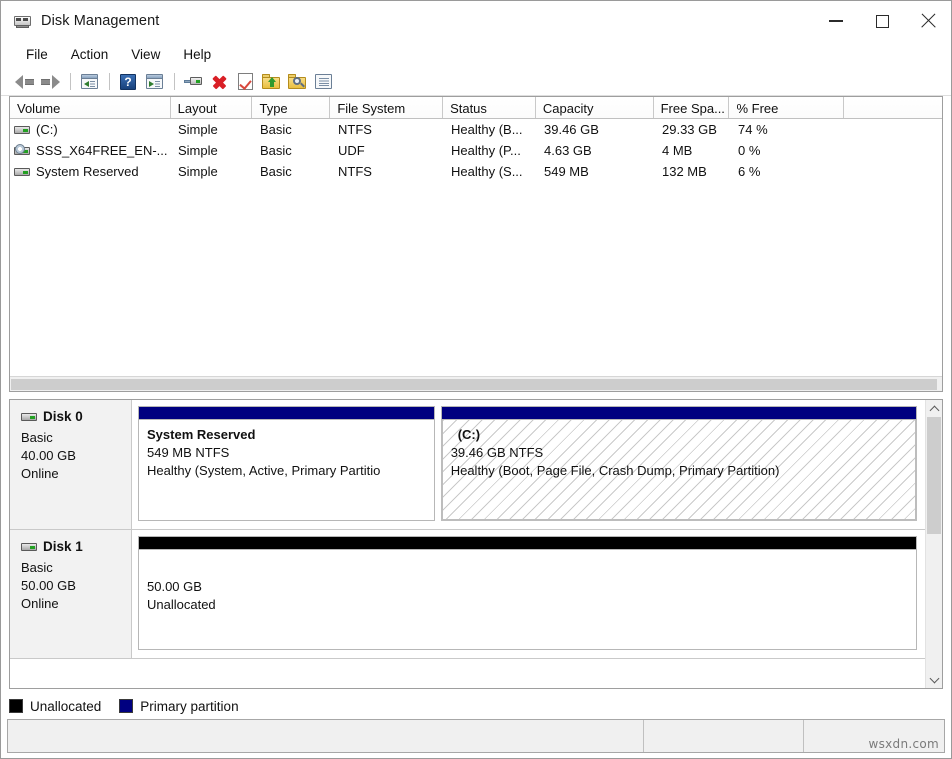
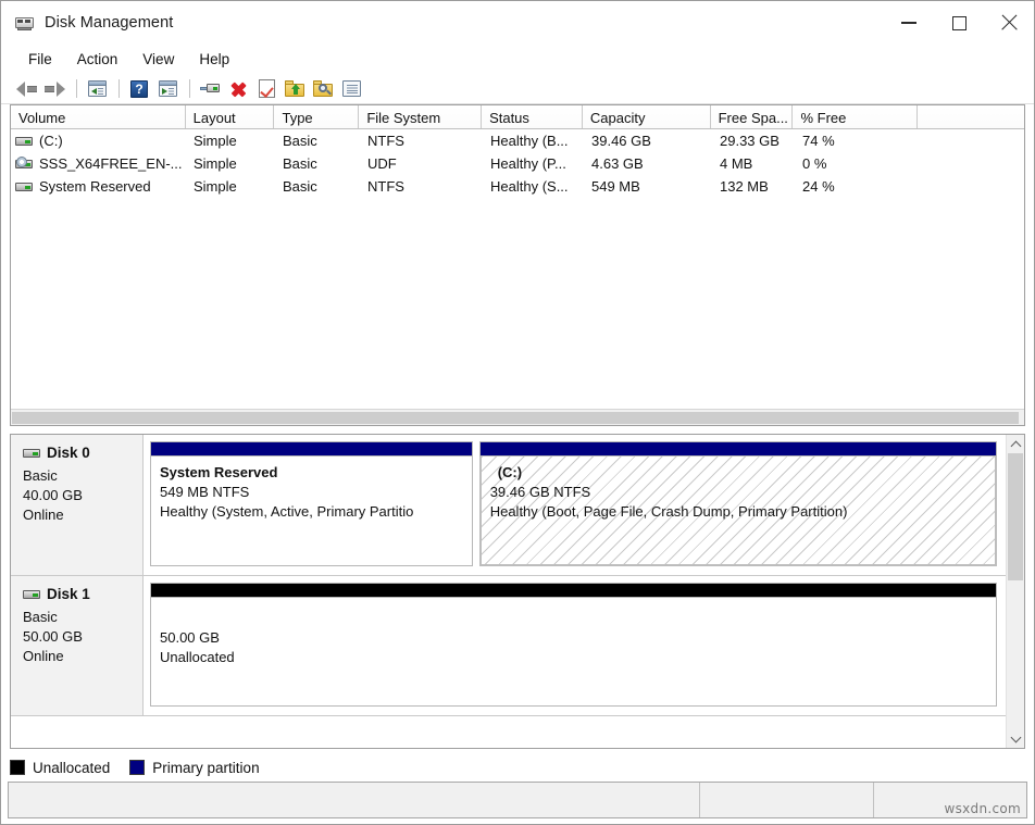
  Disk Management
  File
  Action
  View
  Help
  ?
  Volume
  Layout
  Type
  File System
  Status
  Capacity
  Free Spa...
  % Free
  (C:)
  Simple
  Basic
  NTFS
  Healthy (B...
  39.46 GB
  29.33 GB
  74 %
  SSS_X64FREE_EN-...
  Simple
  Basic
  UDF
  Healthy (P...
  4.63 GB
  4 MB
  0 %
  System Reserved
  Simple
  Basic
  NTFS
  Healthy (S...
  549 MB
  132 MB
- 6 %
+ 24 %
  Disk 0
  Basic
  40.00 GB
  Online
  System Reserved
  549 MB NTFS
  Healthy (System, Active, Primary Partitio
  (C:)
  39.46 GB NTFS
  Healthy (Boot, Page File, Crash Dump, Primary Partition)
  Disk 1
  Basic
  50.00 GB
  Online
  50.00 GB
  Unallocated
  Unallocated
  Primary partition
  wsxdn.com
